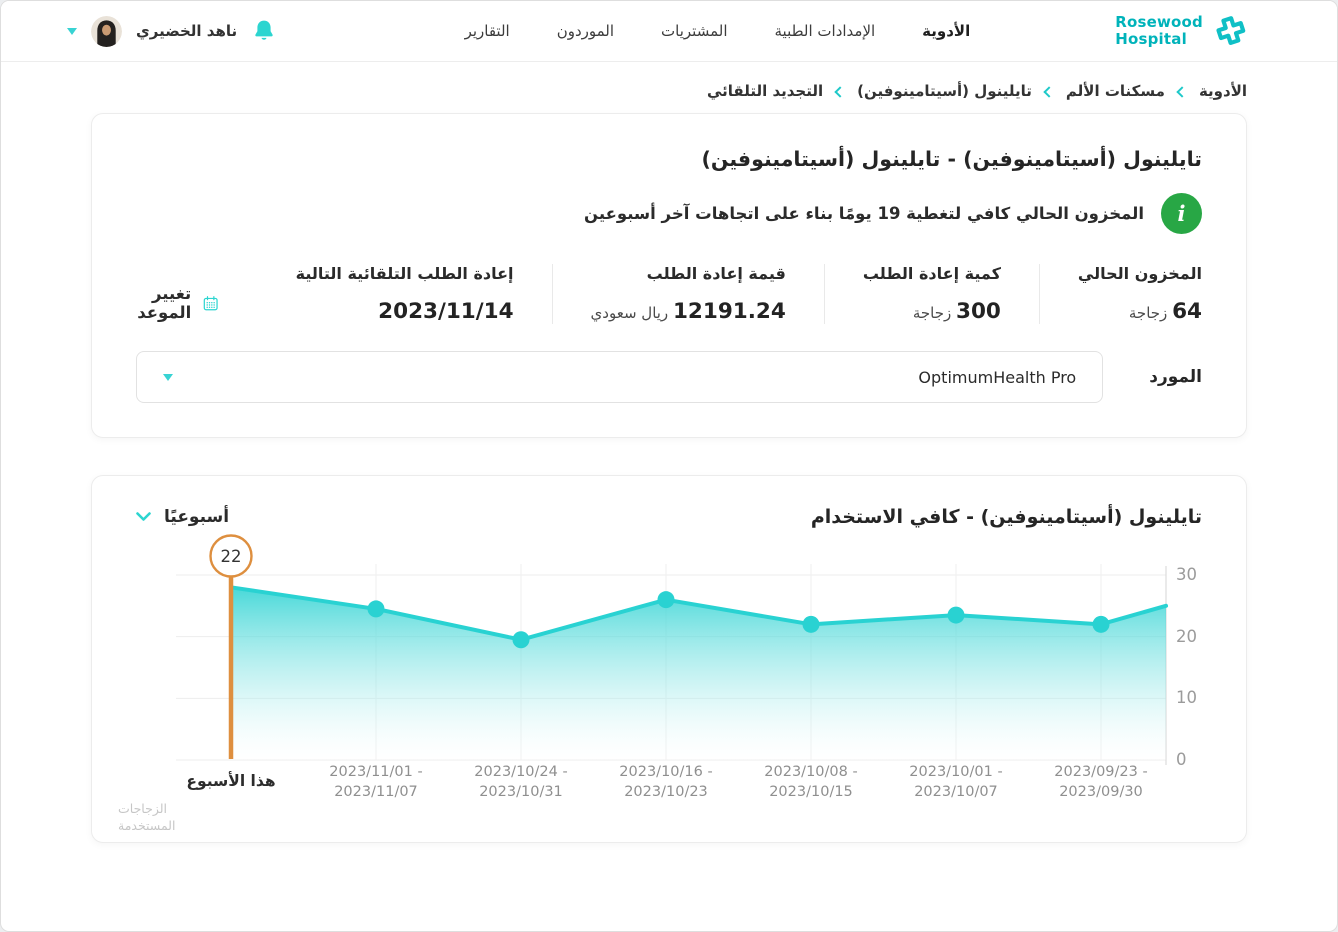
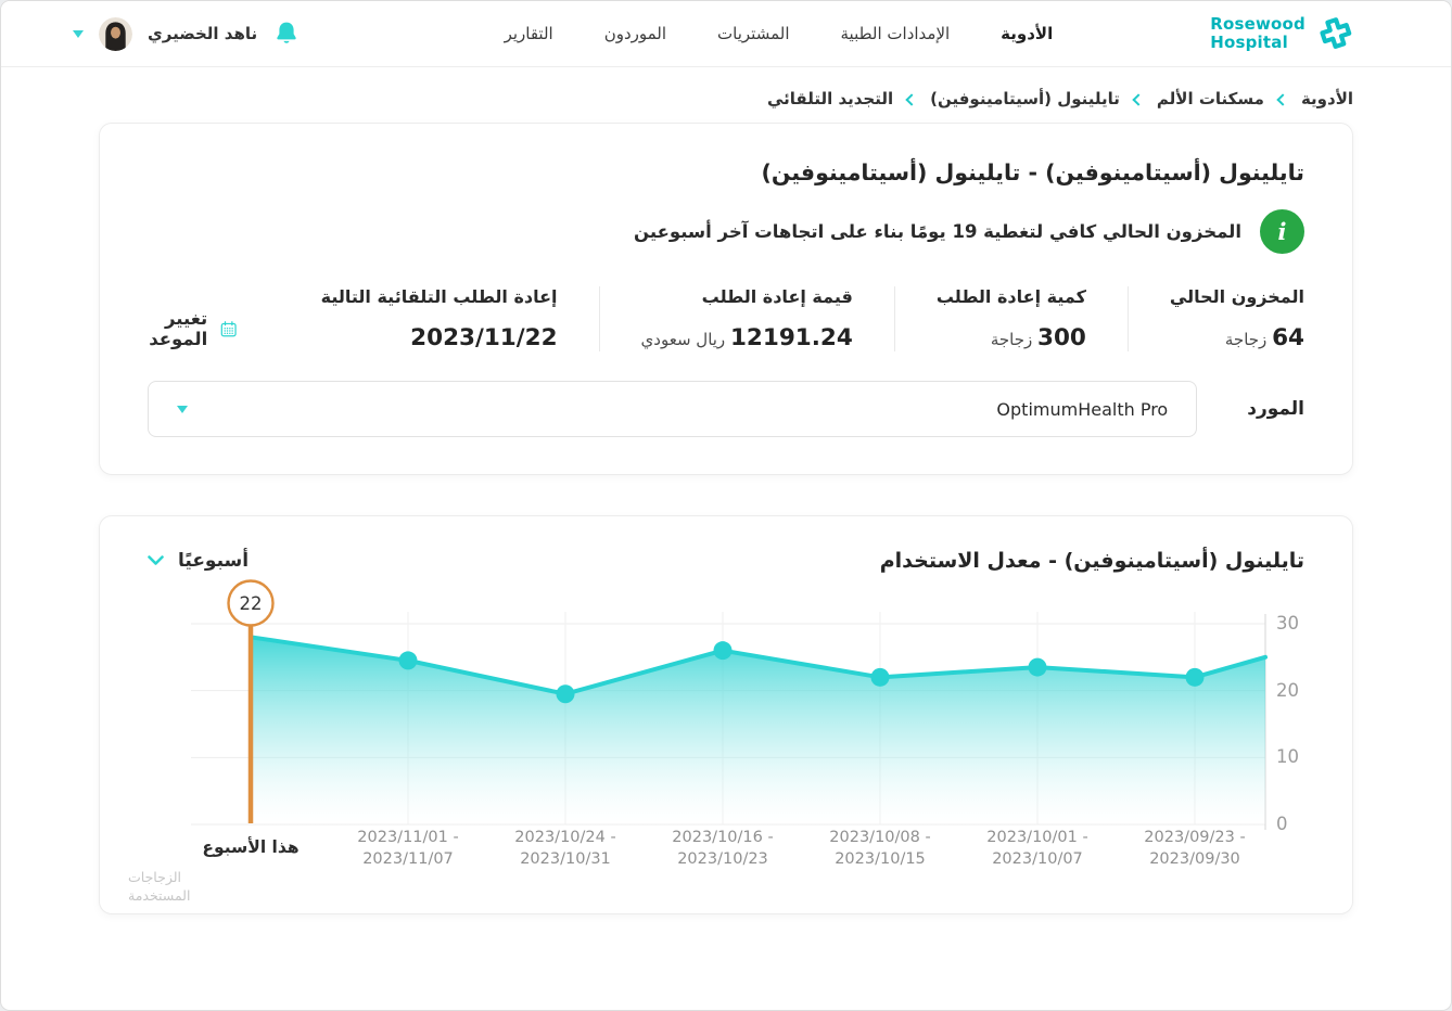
  Rosewood
  Hospital
  الأدوية
  الإمدادات الطبية
  المشتريات
  الموردون
  التقارير
  ناهد الخضيري
  الأدوية
  مسكنات الألم
  تايلينول (أسيتامينوفين)
  التجديد التلقائي
  تايلينول (أسيتامينوفين) - تايلينول (أسيتامينوفين)
  i
  المخزون الحالي كافي لتغطية 19 يومًا بناء على اتجاهات آخر أسبوعين
  المخزون الحالي
  64 زجاجة
  كمية إعادة الطلب
  300 زجاجة
  قيمة إعادة الطلب
  12191.24 ريال سعودي
  إعادة الطلب التلقائية التالية
- 2023/11/14
+ 2023/11/22
  تغيير الموعد
  المورد
  OptimumHealth Pro
- تايلينول (أسيتامينوفين) - كافي الاستخدام
+ تايلينول (أسيتامينوفين) - معدل الاستخدام
  أسبوعيًا
  22
  هذا الأسبوع
  2023/11/01 -
  2023/11/07
  2023/10/24 -
  2023/10/31
  2023/10/16 -
  2023/10/23
  2023/10/08 -
  2023/10/15
  2023/10/01 -
  2023/10/07
  2023/09/23 -
  2023/09/30
  0
  10
  20
  30
  الزجاجات
  المستخدمة
